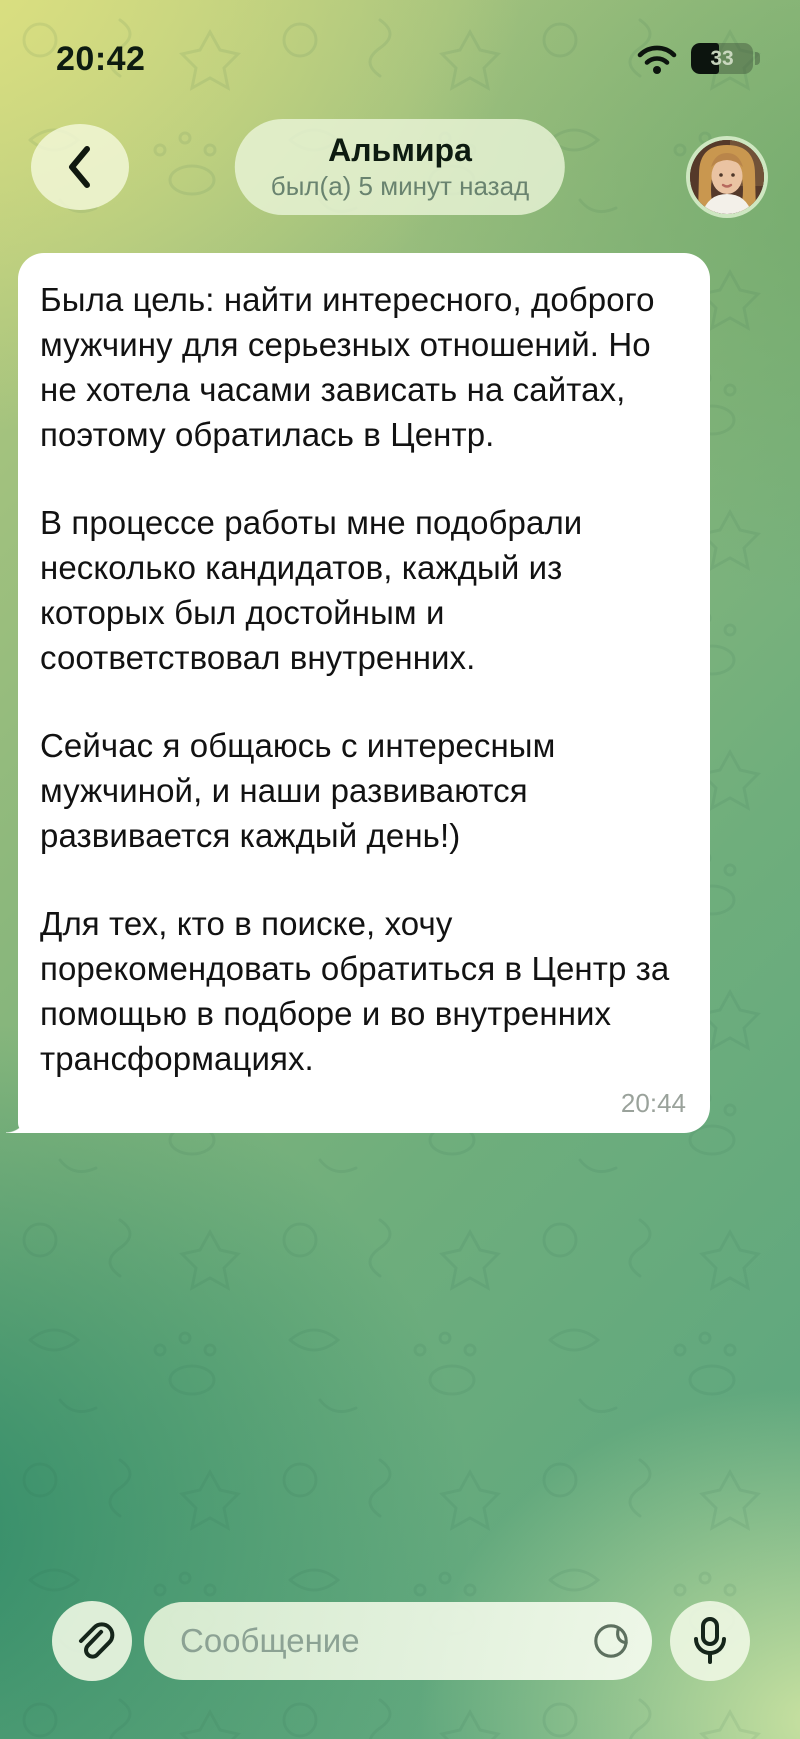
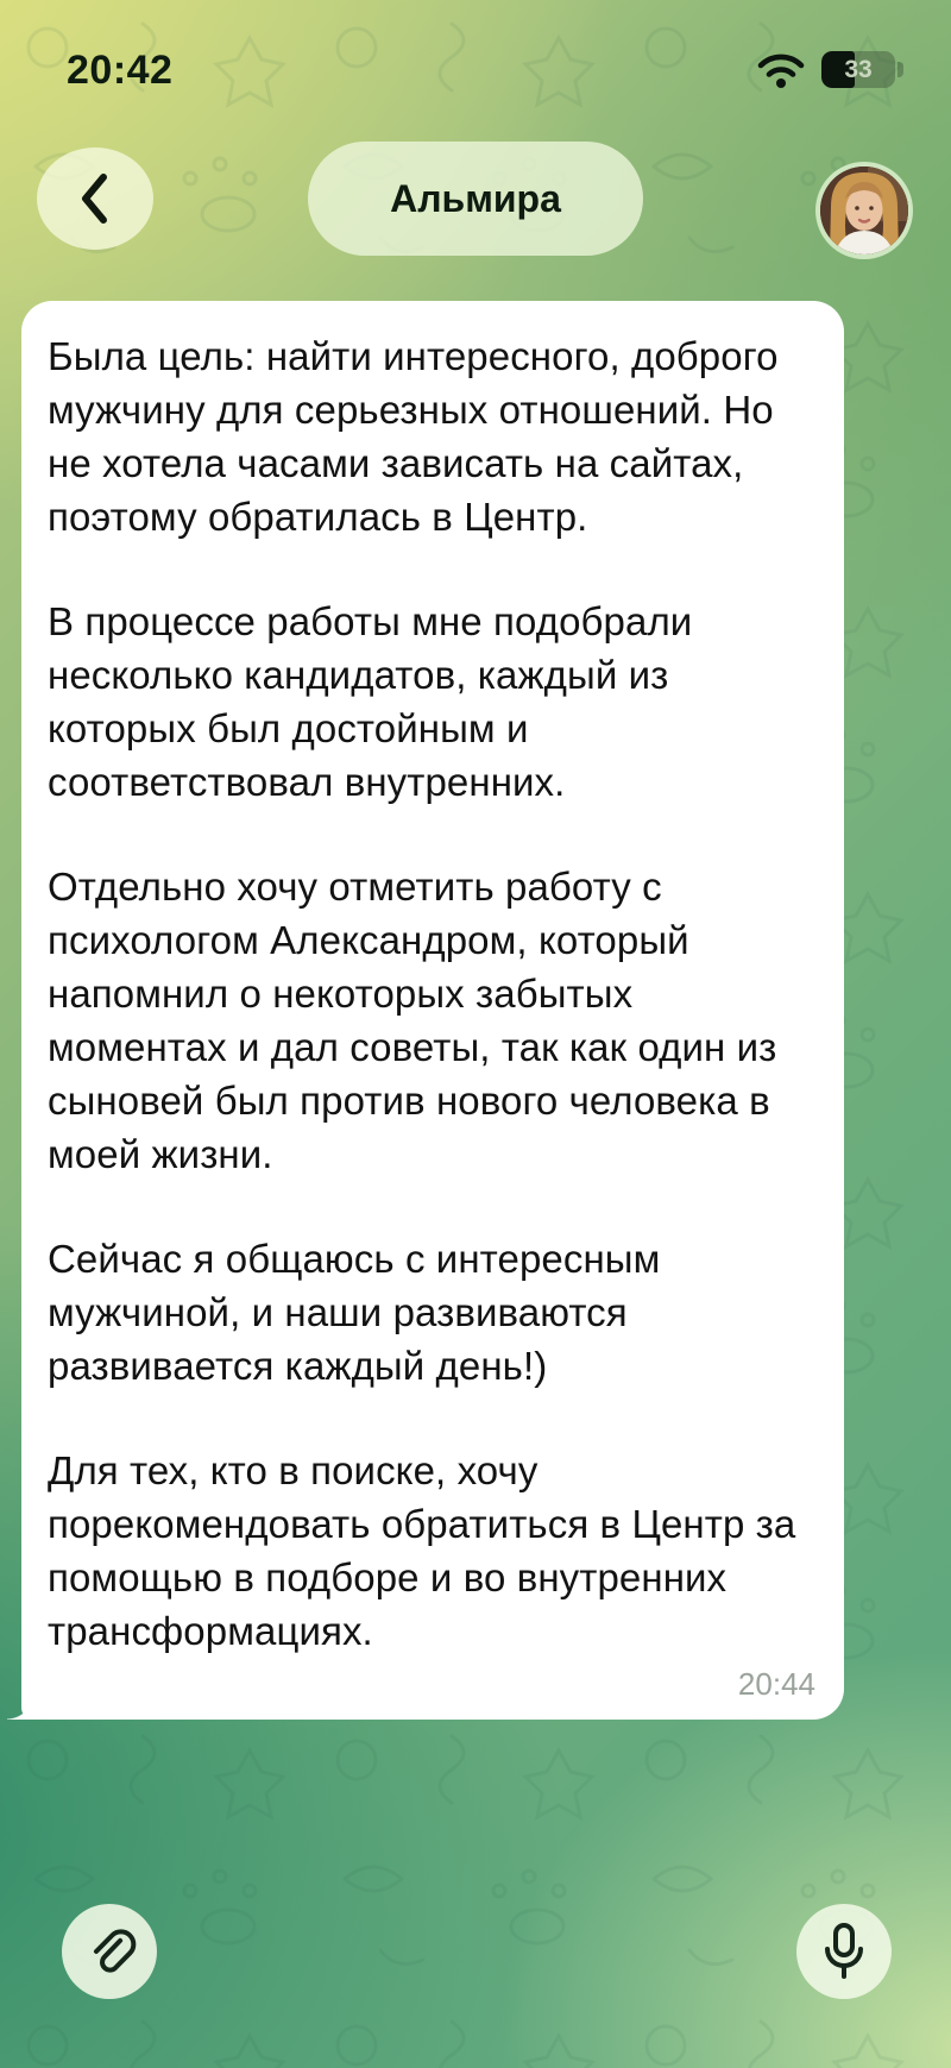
  20:42
  33
  Альмира
- был(а) 5 минут назад
  Была цель: найти интересного, доброго мужчину для серьезных отношений. Но не хотела часами зависать на сайтах, поэтому обратилась в Центр.
  В процессе работы мне подобрали несколько кандидатов, каждый из которых был достойным и соответствовал внутренних.
+ Отдельно хочу отметить работу с психологом Александром, который напомнил о некоторых забытых моментах и дал советы, так как один из сыновей был против нового человека в моей жизни.
  Сейчас я общаюсь с интересным мужчиной, и наши развиваются развивается каждый день!)
  Для тех, кто в поиске, хочу порекомендовать обратиться в Центр за помощью в подборе и во внутренних трансформациях.
  20:44
- Сообщение
